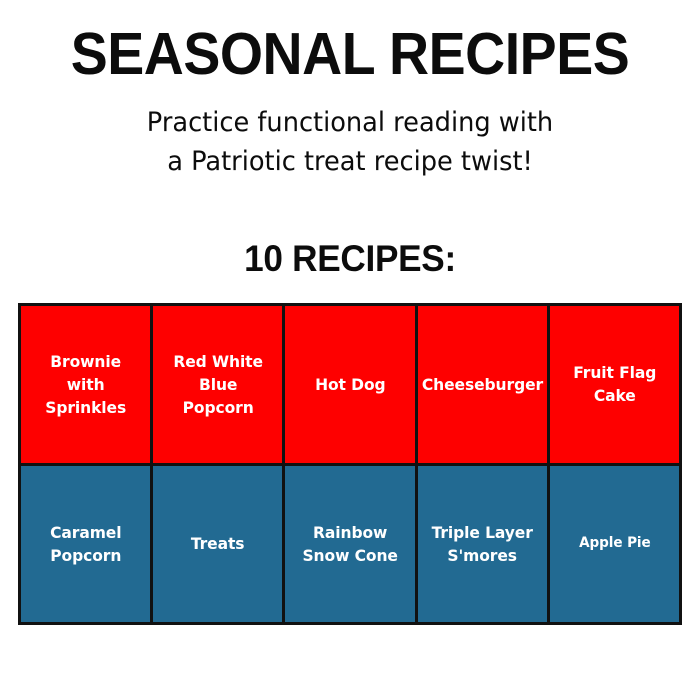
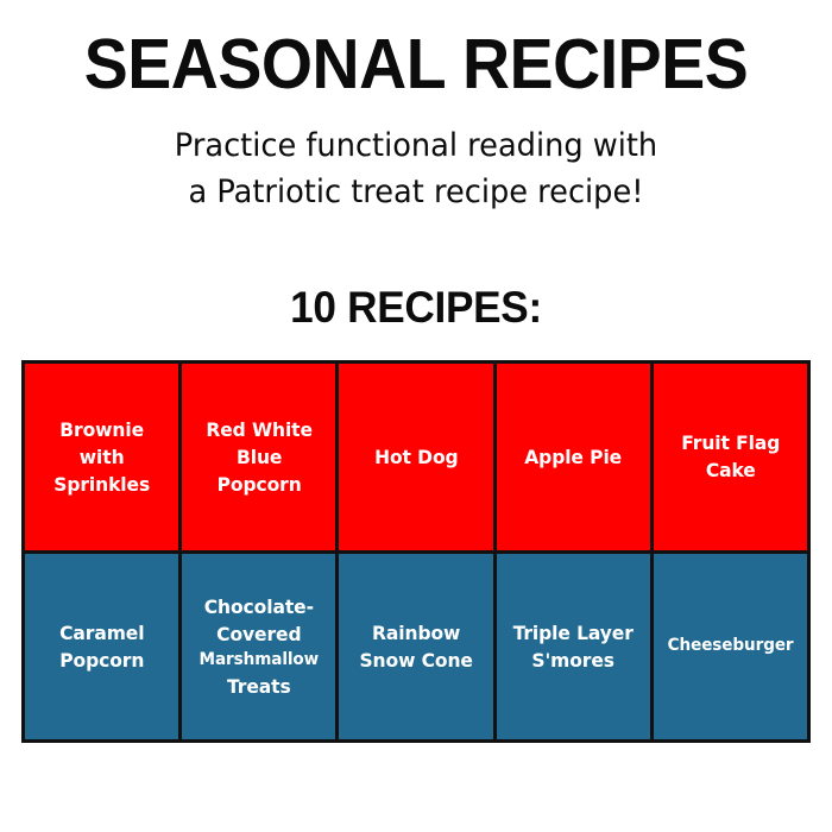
  SEASONAL RECIPES
  Practice functional reading with
- a Patriotic treat recipe twist!
+ a Patriotic treat recipe recipe!
  10 RECIPES:
  Brownie
  with
  Sprinkles
  Red White
  Blue
  Popcorn
  Hot Dog
- Cheeseburger
+ Apple Pie
  Fruit Flag
  Cake
  Caramel
  Popcorn
+ Chocolate-
+ Covered
+ Marshmallow
  Treats
  Rainbow
  Snow Cone
  Triple Layer
  S'mores
- Apple Pie
+ Cheeseburger
